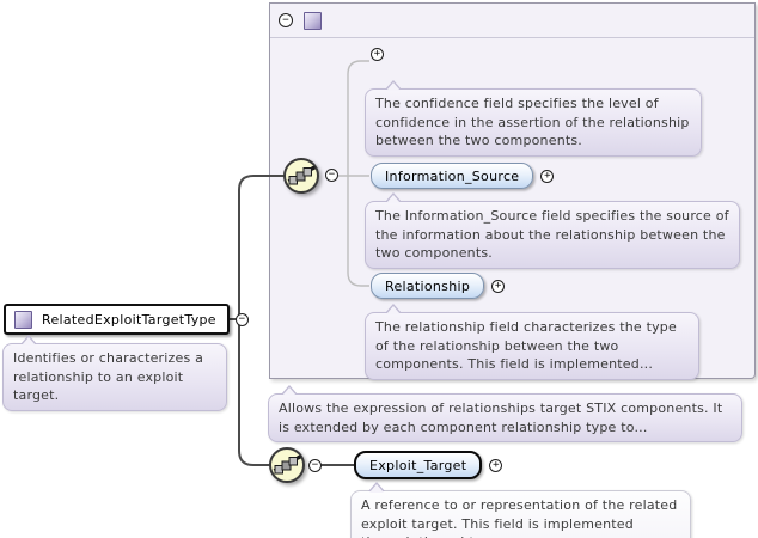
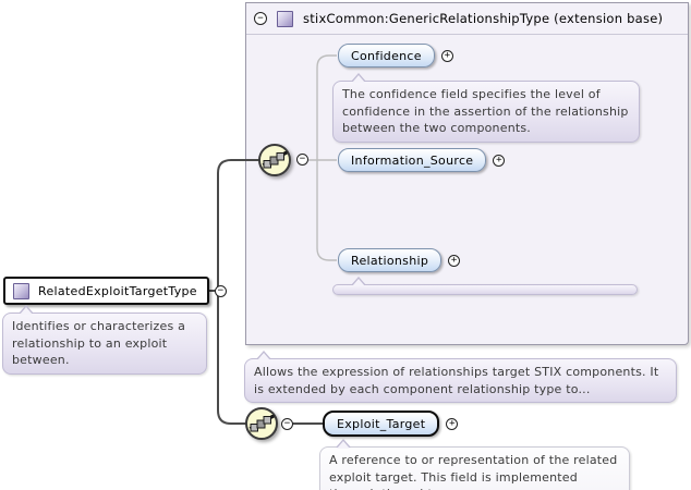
  −
+ stixCommon:GenericRelationshipType (extension base)
+ Confidence
  +
  The confidence field specifies the level of confidence in the assertion of the relationship between the two components.
  Information_Source
  +
- The Information_Source field specifies the source of the information about the relationship between the two components.
  Relationship
  +
- The relationship field characterizes the type of the relationship between the two components. This field is implemented...
  −
  RelatedExploitTargetType
  −
- Identifies or characterizes a relationship to an exploit target.
+ Identifies or characterizes a relationship to an exploit between.
  Allows the expression of relationships target STIX components. It is extended by each component relationship type to...
  −
  Exploit_Target
  +
  A reference to or representation of the related exploit target. This field is implemented
